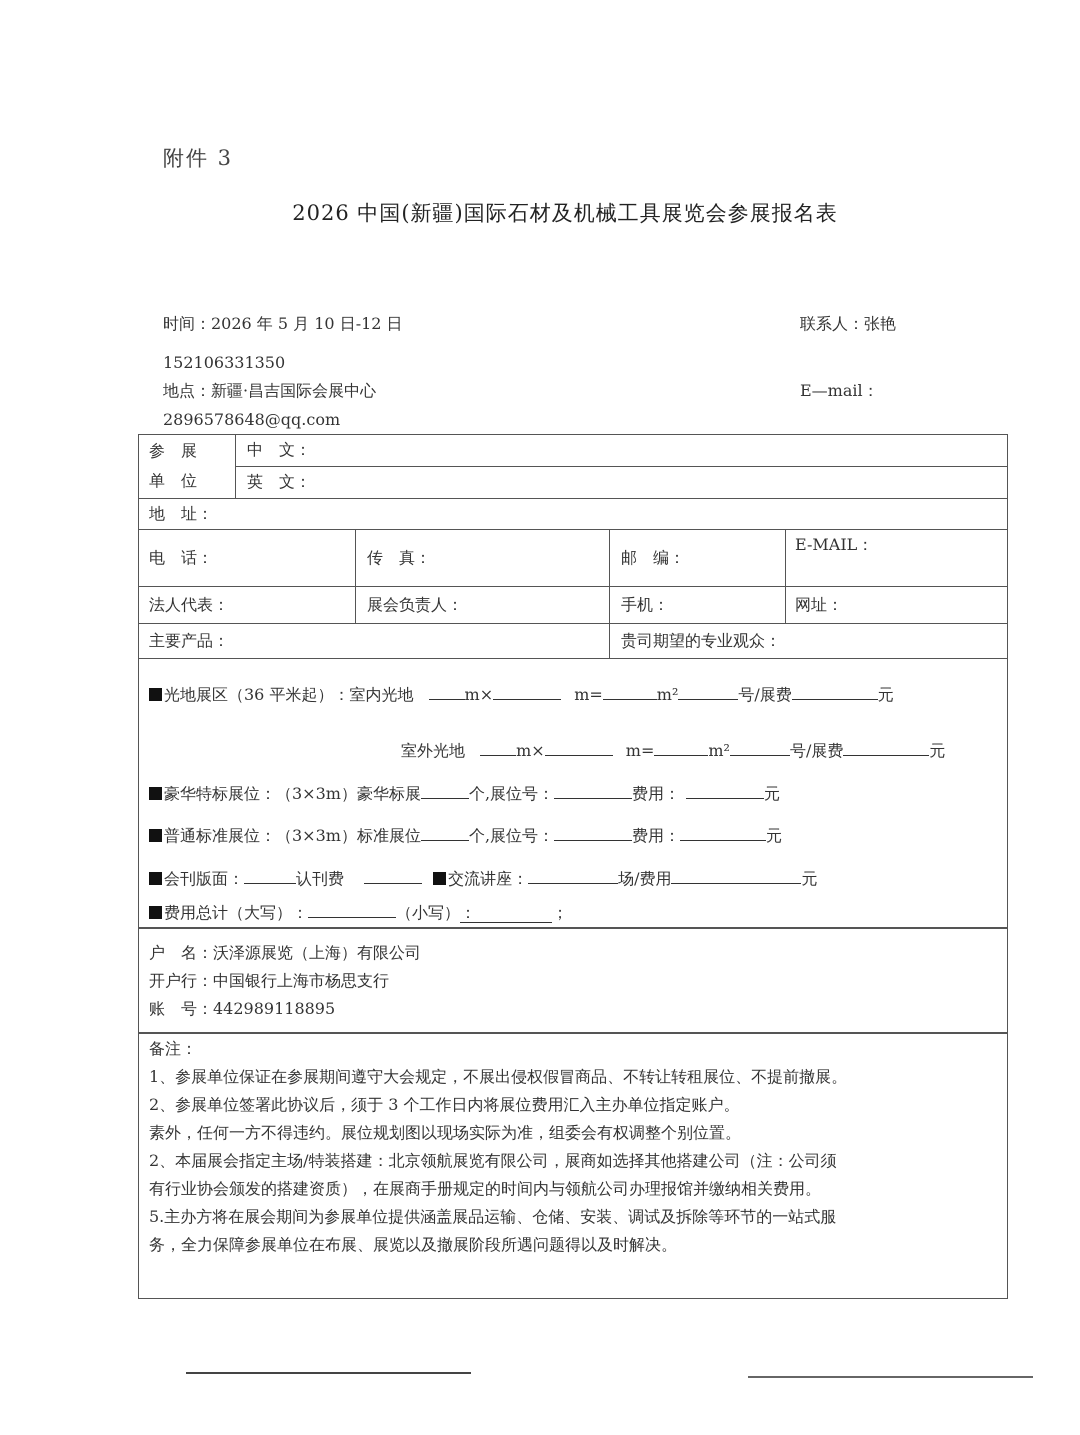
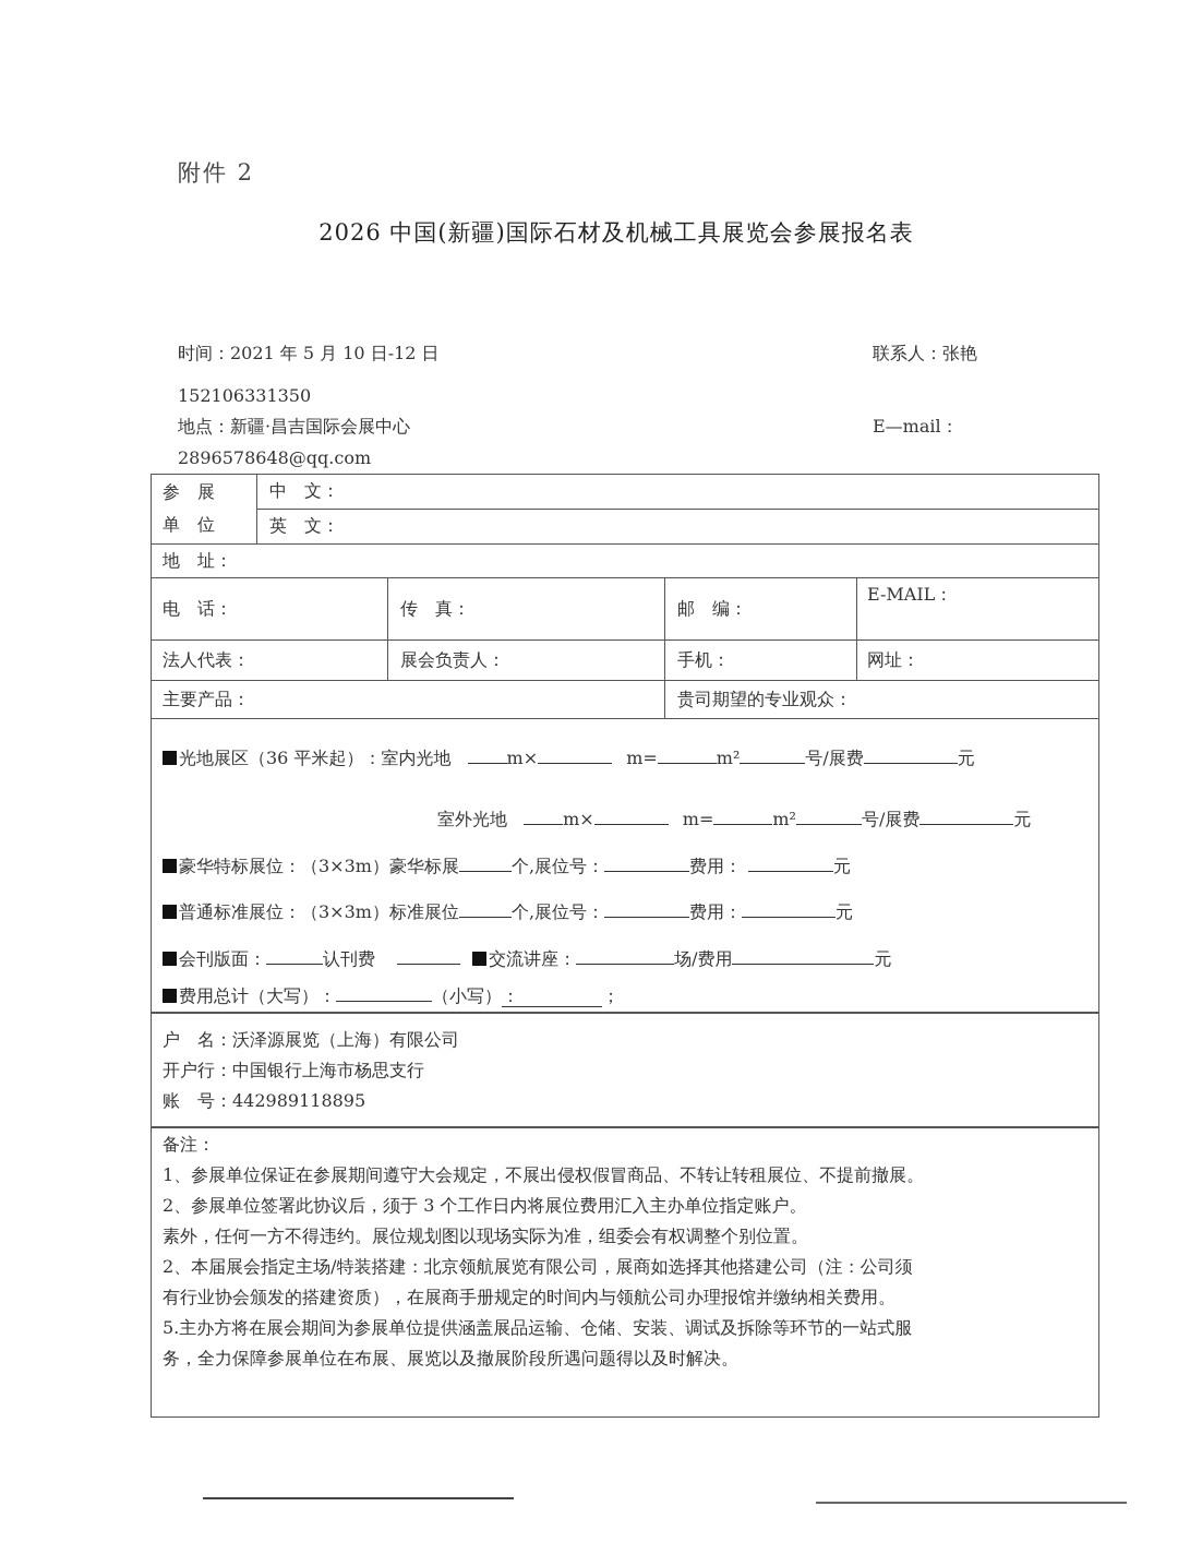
- 附件 3
+ 附件 2
  2026 中国(新疆)国际石材及机械工具展览会参展报名表
- 时间：2026 年 5 月 10 日-12 日
+ 时间：2021 年 5 月 10 日-12 日
  联系人：张艳
  152106331350
  地点：新疆·昌吉国际会展中心
  E—mail：
  2896578648@qq.com
  参 展
  单 位
  中 文：
  英 文：
  地 址：
  电 话：
  传 真：
  邮 编：
  E-MAIL：
  法人代表：
  展会负责人：
  手机：
  网址：
  主要产品：
  贵司期望的专业观众：
  光地展区（36 平米起）：室内光地 m× m= m² 号/展费 元
  室外光地 m× m= m² 号/展费 元
  豪华特标展位：（3×3m）豪华标展 个,展位号： 费用： 元
  普通标准展位：（3×3m）标准展位 个,展位号： 费用： 元
  会刊版面： 认刊费 交流讲座： 场/费用 元
  费用总计（大写）： （小写）： ；
  户 名：沃泽源展览（上海）有限公司
  开户行：中国银行上海市杨思支行
  账 号：442989118895
  备注：
  1、参展单位保证在参展期间遵守大会规定，不展出侵权假冒商品、不转让转租展位、不提前撤展。
  2、参展单位签署此协议后，须于 3 个工作日内将展位费用汇入主办单位指定账户。
  素外，任何一方不得违约。展位规划图以现场实际为准，组委会有权调整个别位置。
  2、本届展会指定主场/特装搭建：北京领航展览有限公司，展商如选择其他搭建公司（注：公司须
  有行业协会颁发的搭建资质），在展商手册规定的时间内与领航公司办理报馆并缴纳相关费用。
  5.主办方将在展会期间为参展单位提供涵盖展品运输、仓储、安装、调试及拆除等环节的一站式服
  务，全力保障参展单位在布展、展览以及撤展阶段所遇问题得以及时解决。
